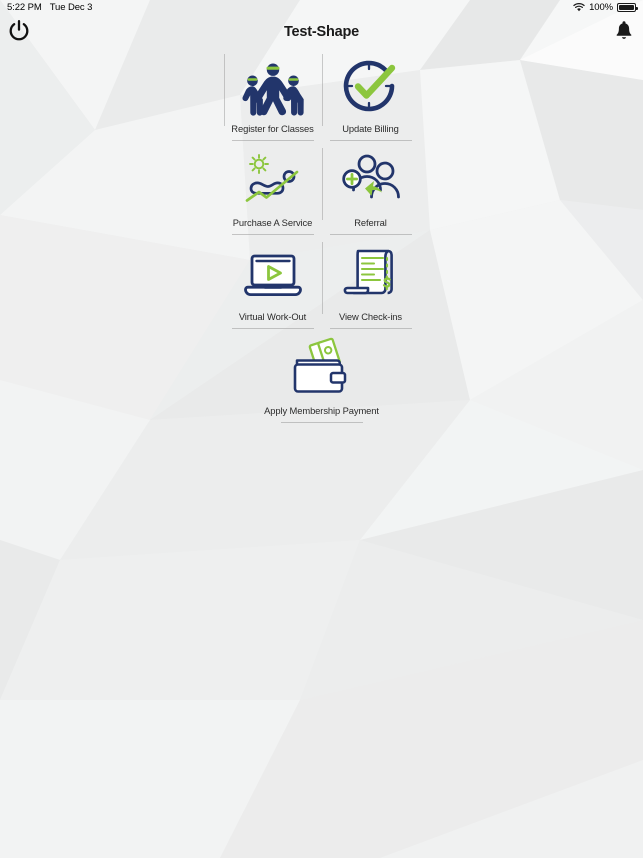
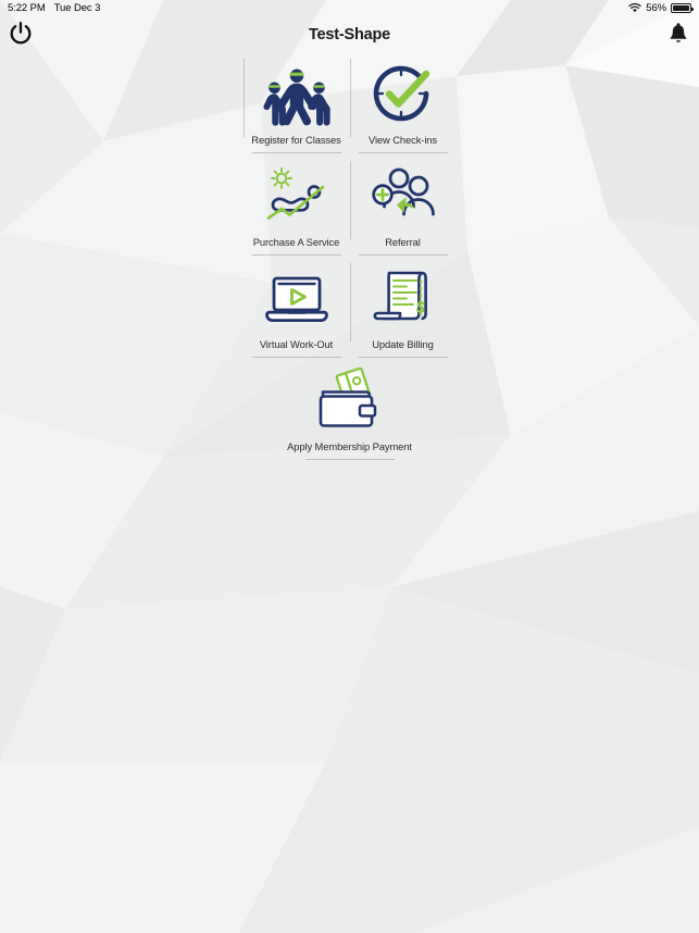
  5:22 PM
  Tue Dec 3
- 100%
+ 56%
  Test-Shape
  Register for Classes
- Update Billing
+ View Check-ins
  Purchase A Service
  Referral
  Virtual Work-Out
- View Check-ins
+ Update Billing
  Apply Membership Payment
